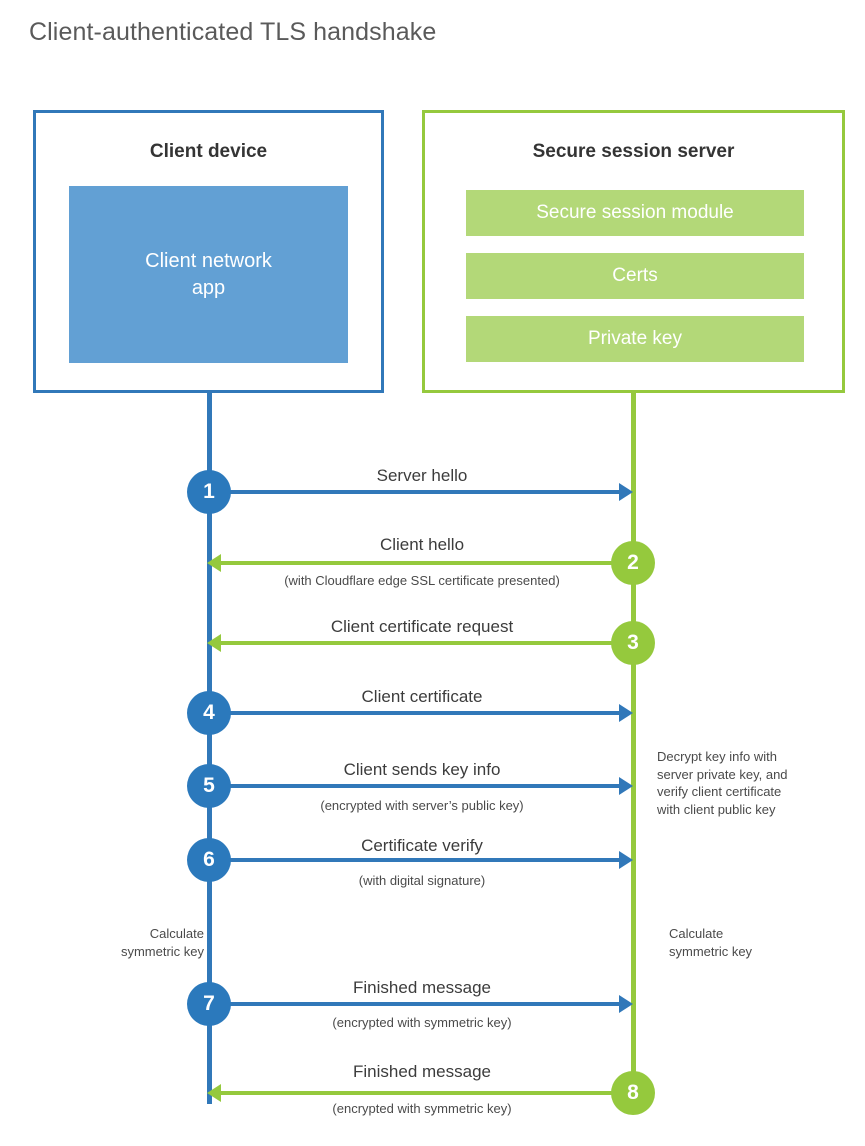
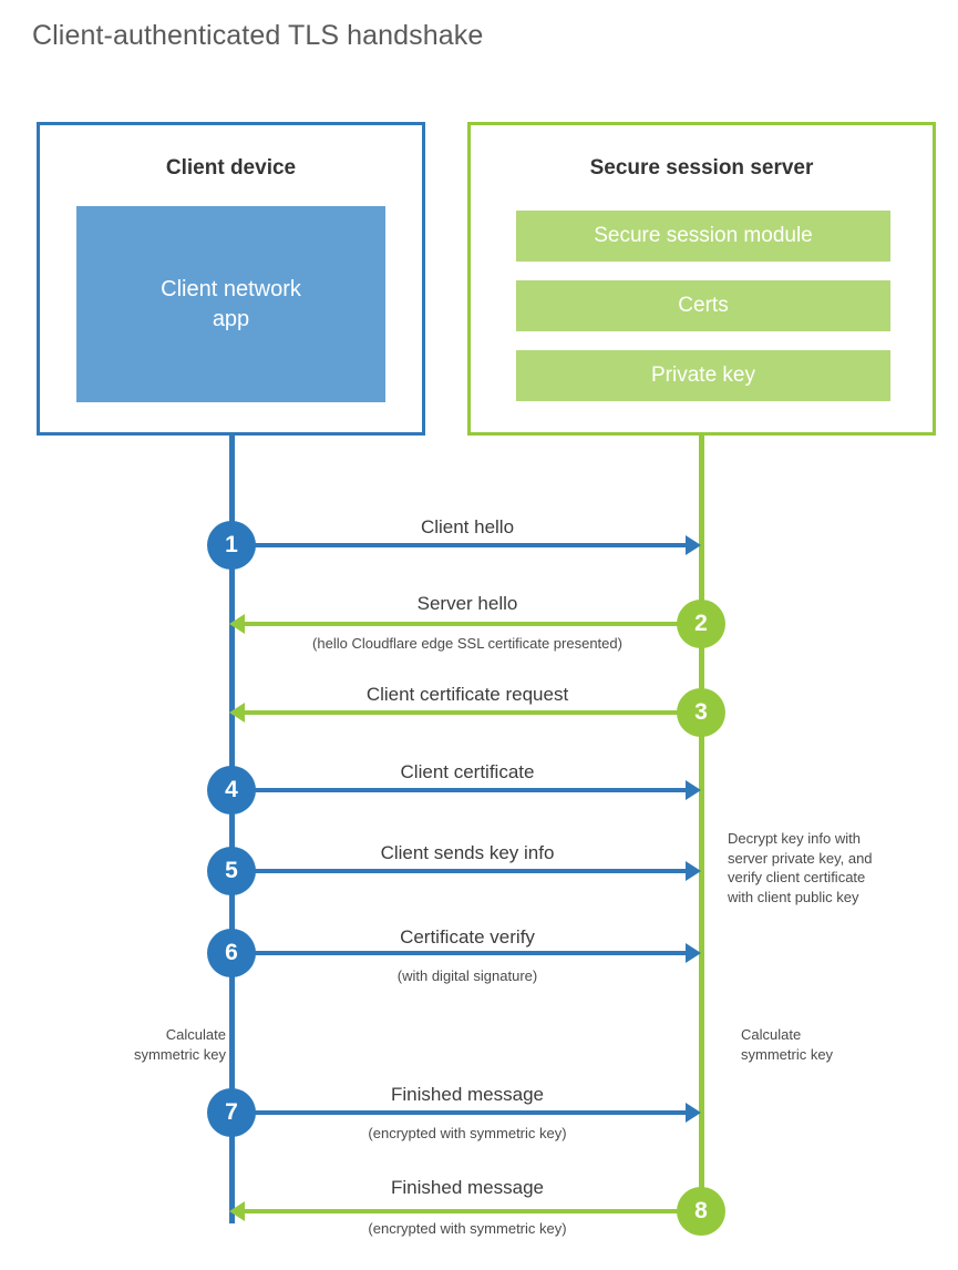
  Client-authenticated TLS handshake
  Client device
  Client network
  app
  Secure session server
  Secure session module
  Certs
  Private key
- Server hello
+ Client hello
  1
- Client hello
+ Server hello
- (with Cloudflare edge SSL certificate presented)
+ (hello Cloudflare edge SSL certificate presented)
  2
  Client certificate request
  3
  Client certificate
  4
  Client sends key info
- (encrypted with server’s public key)
  5
  Certificate verify
  (with digital signature)
  6
  Finished message
  (encrypted with symmetric key)
  7
  Finished message
  (encrypted with symmetric key)
  8
  Decrypt key info with
  server private key, and
  verify client certificate
  with client public key
  Calculate
  symmetric key
  Calculate
  symmetric key
